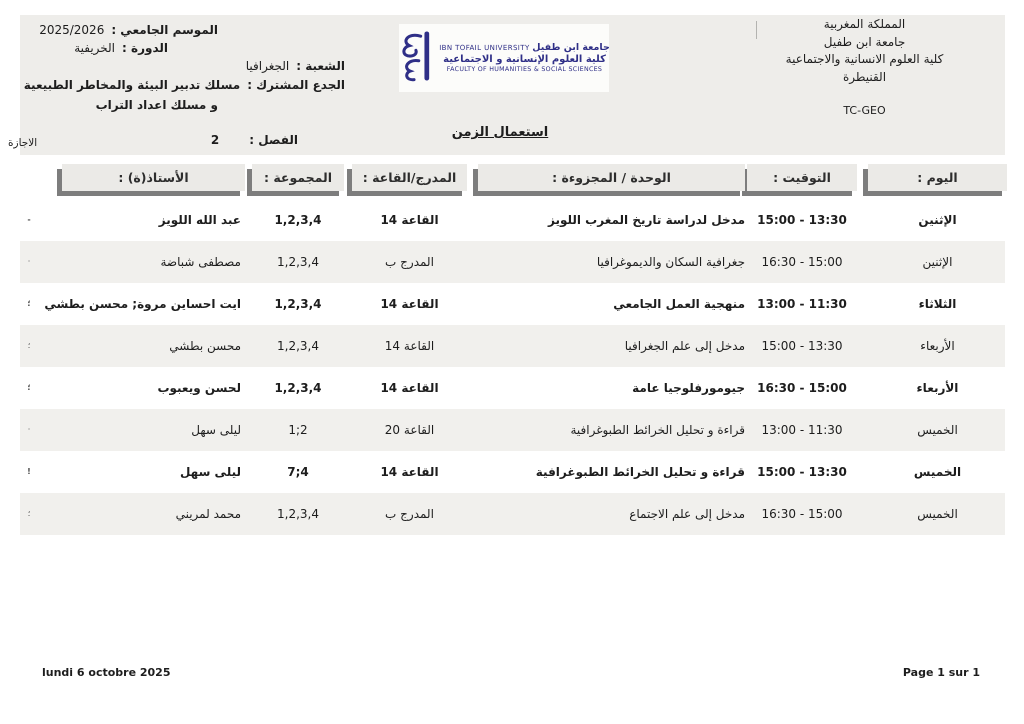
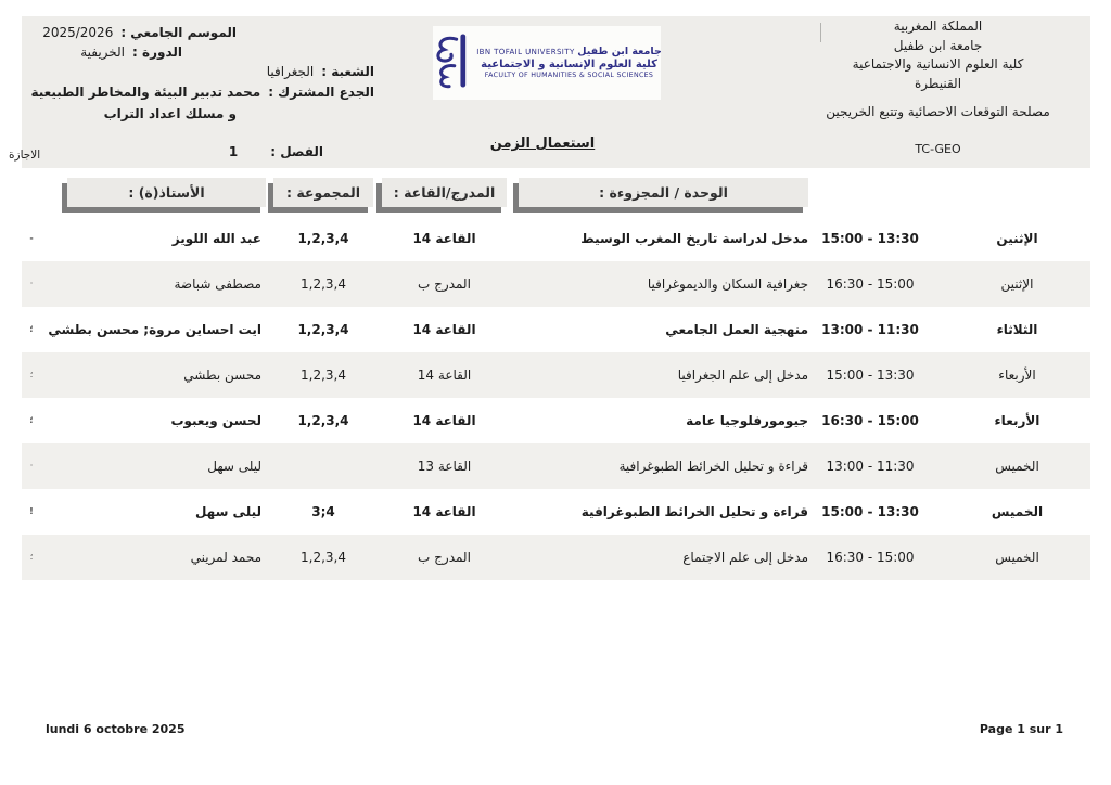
  الموسم الجامعي :
  2025/2026
  الدورة :
  الخريفية
  الشعبة :
  الجغرافيا
  الجدع المشترك :
- مسلك تدبير البيئة والمخاطر الطبيعية
+ محمد تدبير البيئة والمخاطر الطبيعية
  و مسلك اعداد التراب
  الفصل :
- 2
+ 1
  الاجازة
  المملكة المغربية
  جامعة ابن طفيل
  كلية العلوم الانسانية والاجتماعية
  القنيطرة
+ مصلحة التوقعات الاحصائية وتتبع الخريجين
  TC-GEO
  IBN TOFAIL UNIVERSITY جامعة ابن طفيل
  كلية العلوم الإنسانية و الاجتماعية
  استعمال الزمن
- اليوم :
- التوقيت :
  الوحدة / المجزوءة :
  المدرج/القاعة :
  المجموعة :
  الأستاذ(ة) :
  الإثنين
  15:00 - 13:30
- مدخل لدراسة تاريخ المغرب اللويز
+ مدخل لدراسة تاريخ المغرب الوسيط
  القاعة 14
  1,2,3,4
  عبد الله اللويز
  -
  الإثنين
  16:30 - 15:00
  جغرافية السكان والديموغرافيا
  المدرج ب
  1,2,3,4
  مصطفى شباضة
  ·
  الثلاثاء
  13:00 - 11:30
  منهجية العمل الجامعي
  القاعة 14
  1,2,3,4
  ايت احساين مروة; محسن بطشي
  ؛
  الأربعاء
  15:00 - 13:30
  مدخل إلى علم الجغرافيا
  القاعة 14
  1,2,3,4
  محسن بطشي
  ؛
  الأربعاء
  16:30 - 15:00
  جيومورفلوجيا عامة
  القاعة 14
  1,2,3,4
  لحسن ويعبوب
  ؛
  الخميس
  13:00 - 11:30
  قراءة و تحليل الخرائط الطبوغرافية
- القاعة 20
+ القاعة 13
- 1;2
  ليلى سهل
  ·
  الخميس
  15:00 - 13:30
  قراءة و تحليل الخرائط الطبوغرافية
  القاعة 14
- 7;4
+ 3;4
  ليلى سهل
  !
  الخميس
  16:30 - 15:00
  مدخل إلى علم الاجتماع
  المدرج ب
  1,2,3,4
  محمد لمريني
  ؛
  lundi 6 octobre 2025
  Page 1 sur 1
